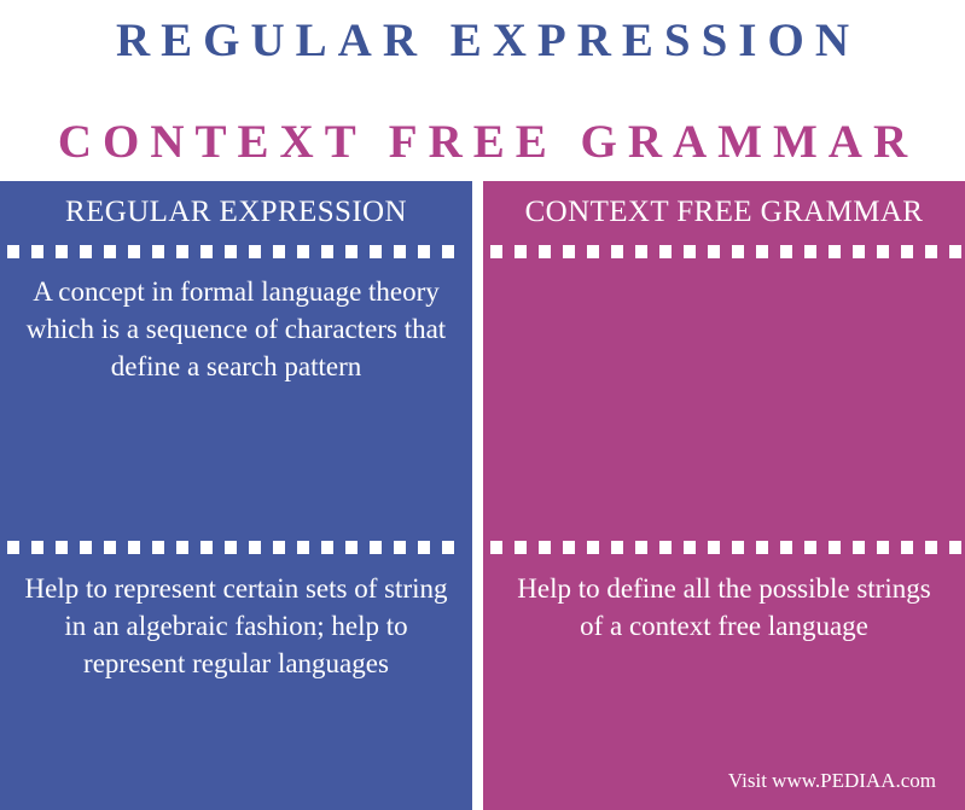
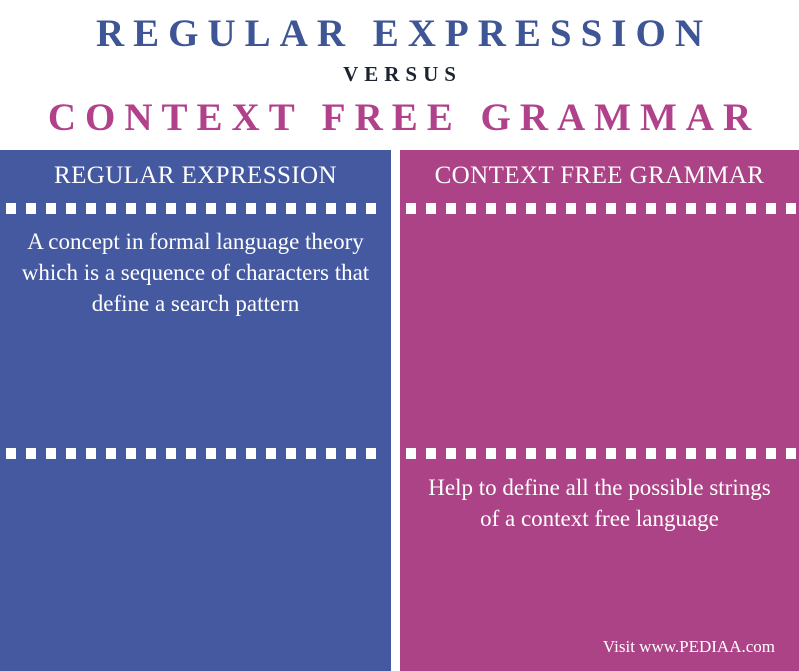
  REGULAR EXPRESSION
+ VERSUS
  CONTEXT FREE GRAMMAR
  REGULAR EXPRESSION
  A concept in formal language theory which is a sequence of characters that define a search pattern
- Help to represent certain sets of string in an algebraic fashion; help to represent regular languages
  CONTEXT FREE GRAMMAR
  Help to define all the possible strings of a context free language
  Visit www.PEDIAA.com
